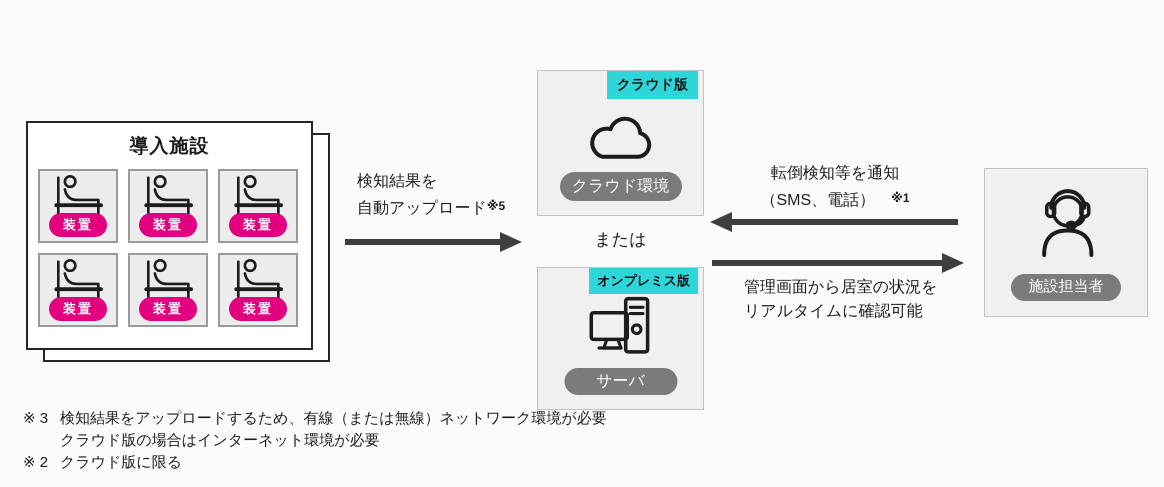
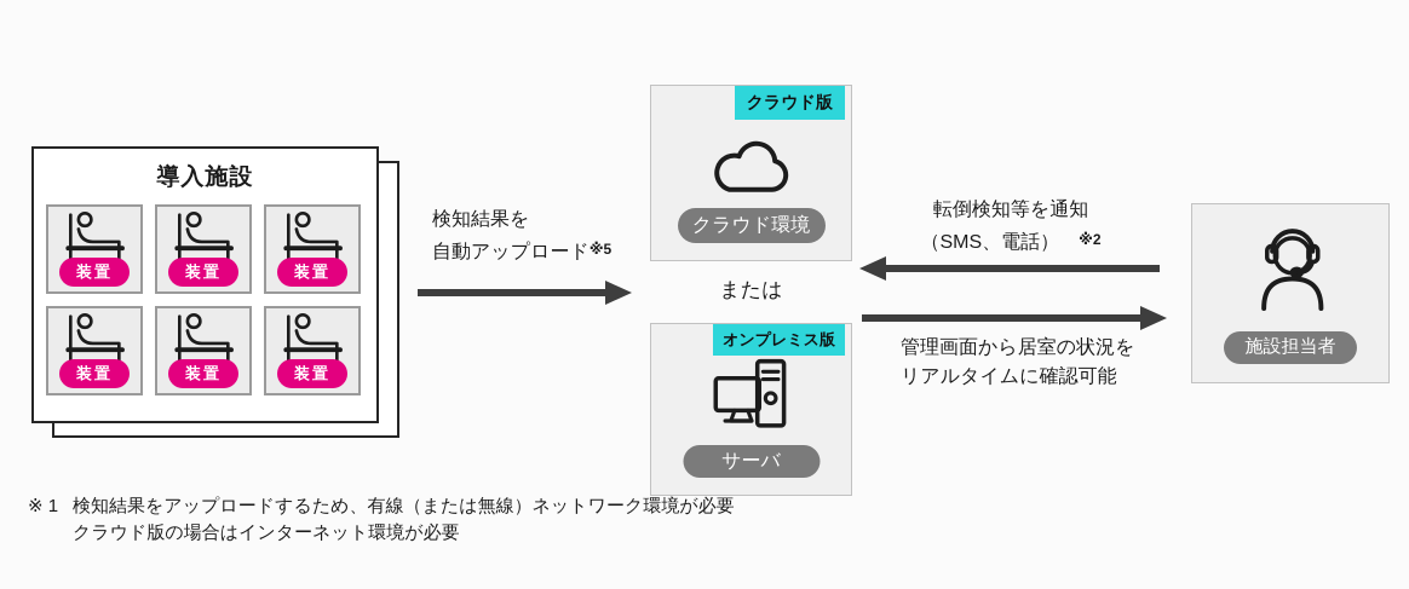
  導入施設
  装置
  装置
  装置
  装置
  装置
  装置
  検知結果を
  自動アップロード※5
  クラウド版
  クラウド環境
  または
  オンプレミス版
  サーバ
  転倒検知等を通知
- （SMS、電話） ※1
+ （SMS、電話） ※2
  管理画面から居室の状況を
  リアルタイムに確認可能
  施設担当者
- ※ 3 検知結果をアップロードするため、有線（または無線）ネットワーク環境が必要
+ ※ 1 検知結果をアップロードするため、有線（または無線）ネットワーク環境が必要
  クラウド版の場合はインターネット環境が必要
- ※ 2 クラウド版に限る
